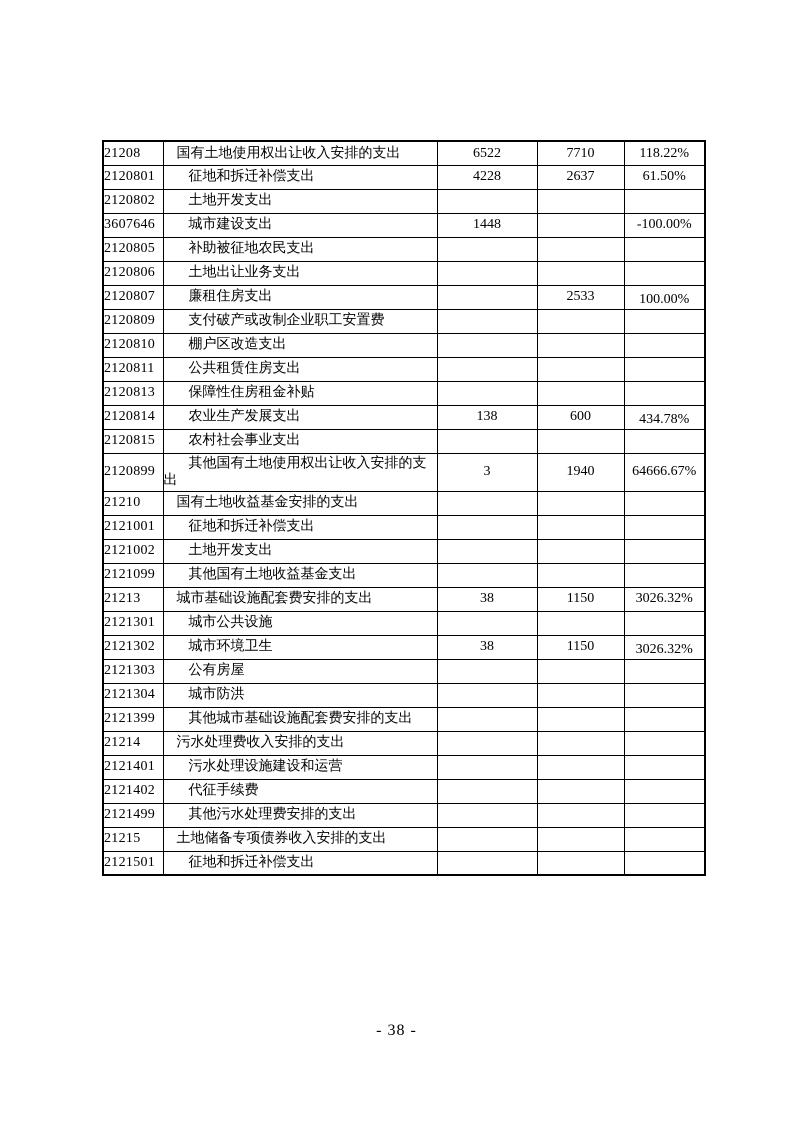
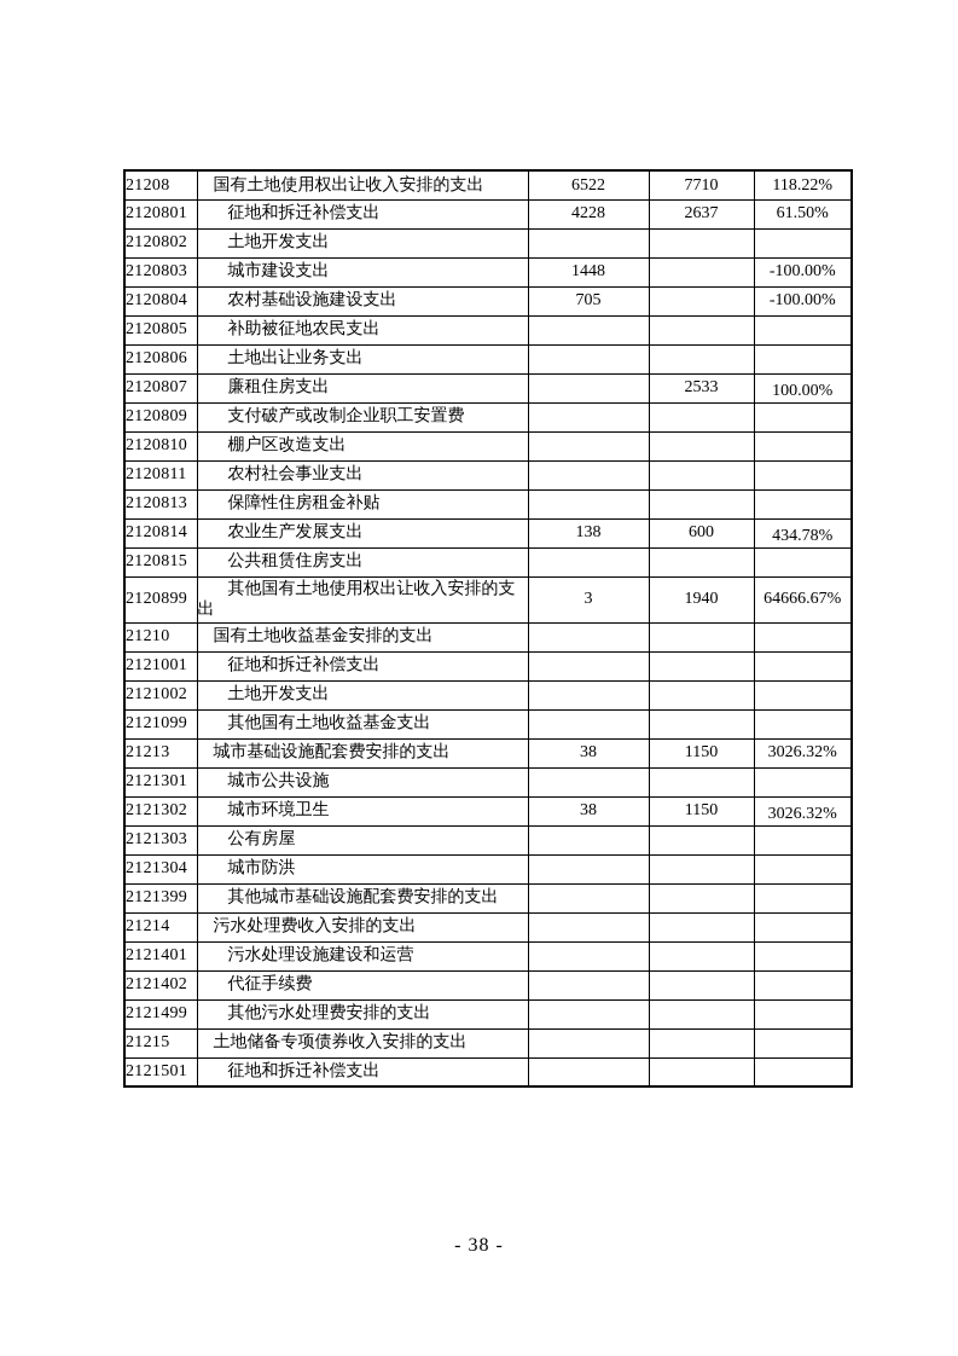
  21208	国有土地使用权出让收入安排的支出	6522	7710	118.22%
  2120801	征地和拆迁补偿支出	4228	2637	61.50%
  2120802	土地开发支出
- 3607646	城市建设支出	1448		-100.00%
+ 2120803	城市建设支出	1448		-100.00%
+ 2120804	农村基础设施建设支出	705		-100.00%
  2120805	补助被征地农民支出
  2120806	土地出让业务支出
  2120807	廉租住房支出		2533	100.00%
  2120809	支付破产或改制企业职工安置费
  2120810	棚户区改造支出
- 2120811	公共租赁住房支出
+ 2120811	农村社会事业支出
  2120813	保障性住房租金补贴
  2120814	农业生产发展支出	138	600	434.78%
- 2120815	农村社会事业支出
+ 2120815	公共租赁住房支出
  2120899	其他国有土地使用权出让收入安排的支出	3	1940	64666.67%
  21210	国有土地收益基金安排的支出
  2121001	征地和拆迁补偿支出
  2121002	土地开发支出
  2121099	其他国有土地收益基金支出
  21213	城市基础设施配套费安排的支出	38	1150	3026.32%
  2121301	城市公共设施
  2121302	城市环境卫生	38	1150	3026.32%
  2121303	公有房屋
  2121304	城市防洪
  2121399	其他城市基础设施配套费安排的支出
  21214	污水处理费收入安排的支出
  2121401	污水处理设施建设和运营
  2121402	代征手续费
  2121499	其他污水处理费安排的支出
  21215	土地储备专项债券收入安排的支出
  2121501	征地和拆迁补偿支出
  - 38 -
